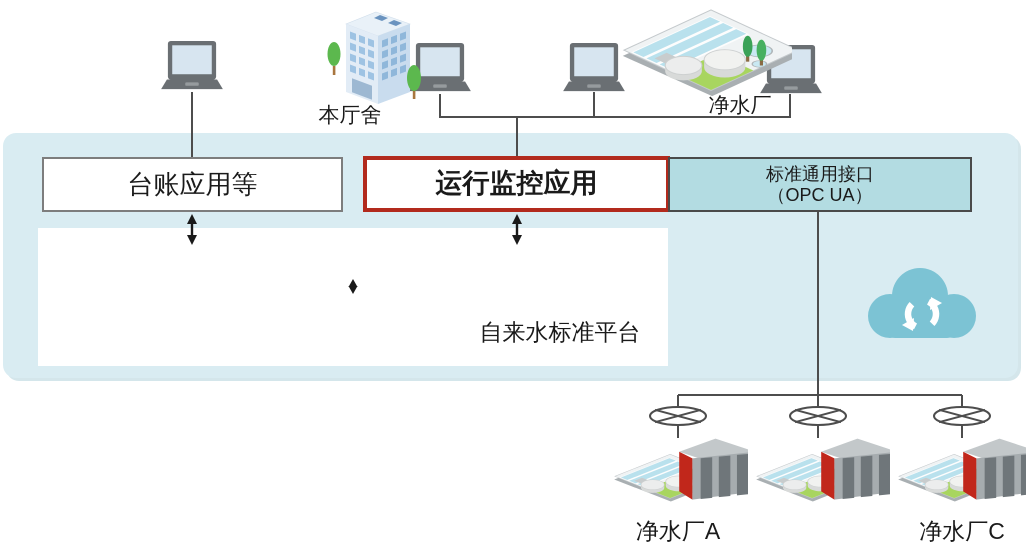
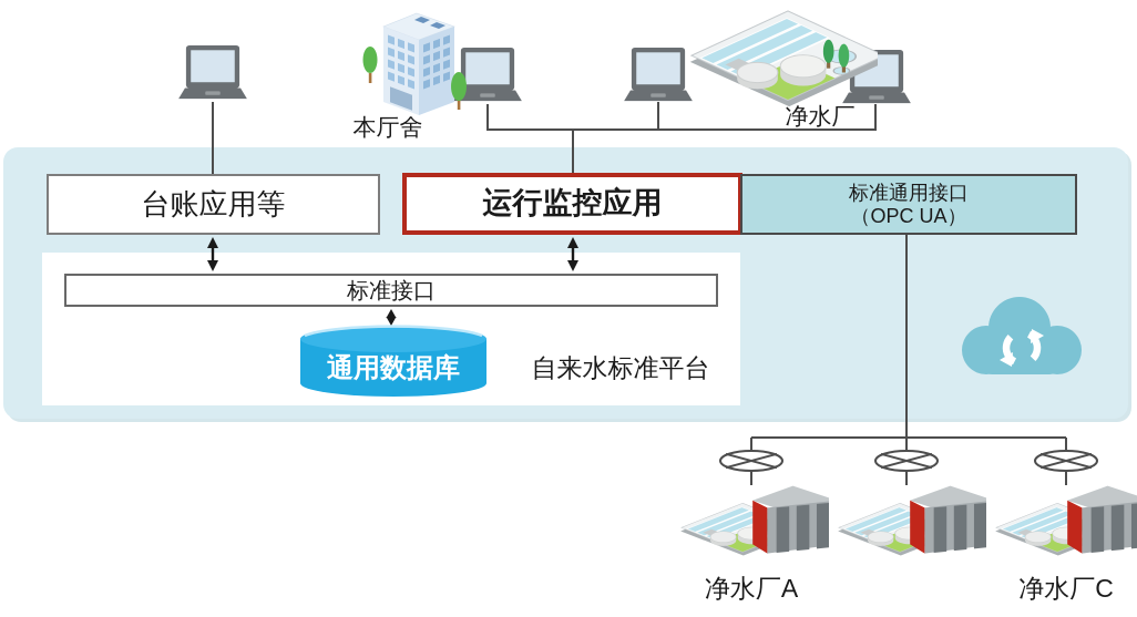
  本厅舍
  净水厂
  台账应用等
  运行监控应用
  标准通用接口
  （OPC UA）
+ 标准接口
+ 通用数据库
  自来水标准平台
  净水厂A
  净水厂C
